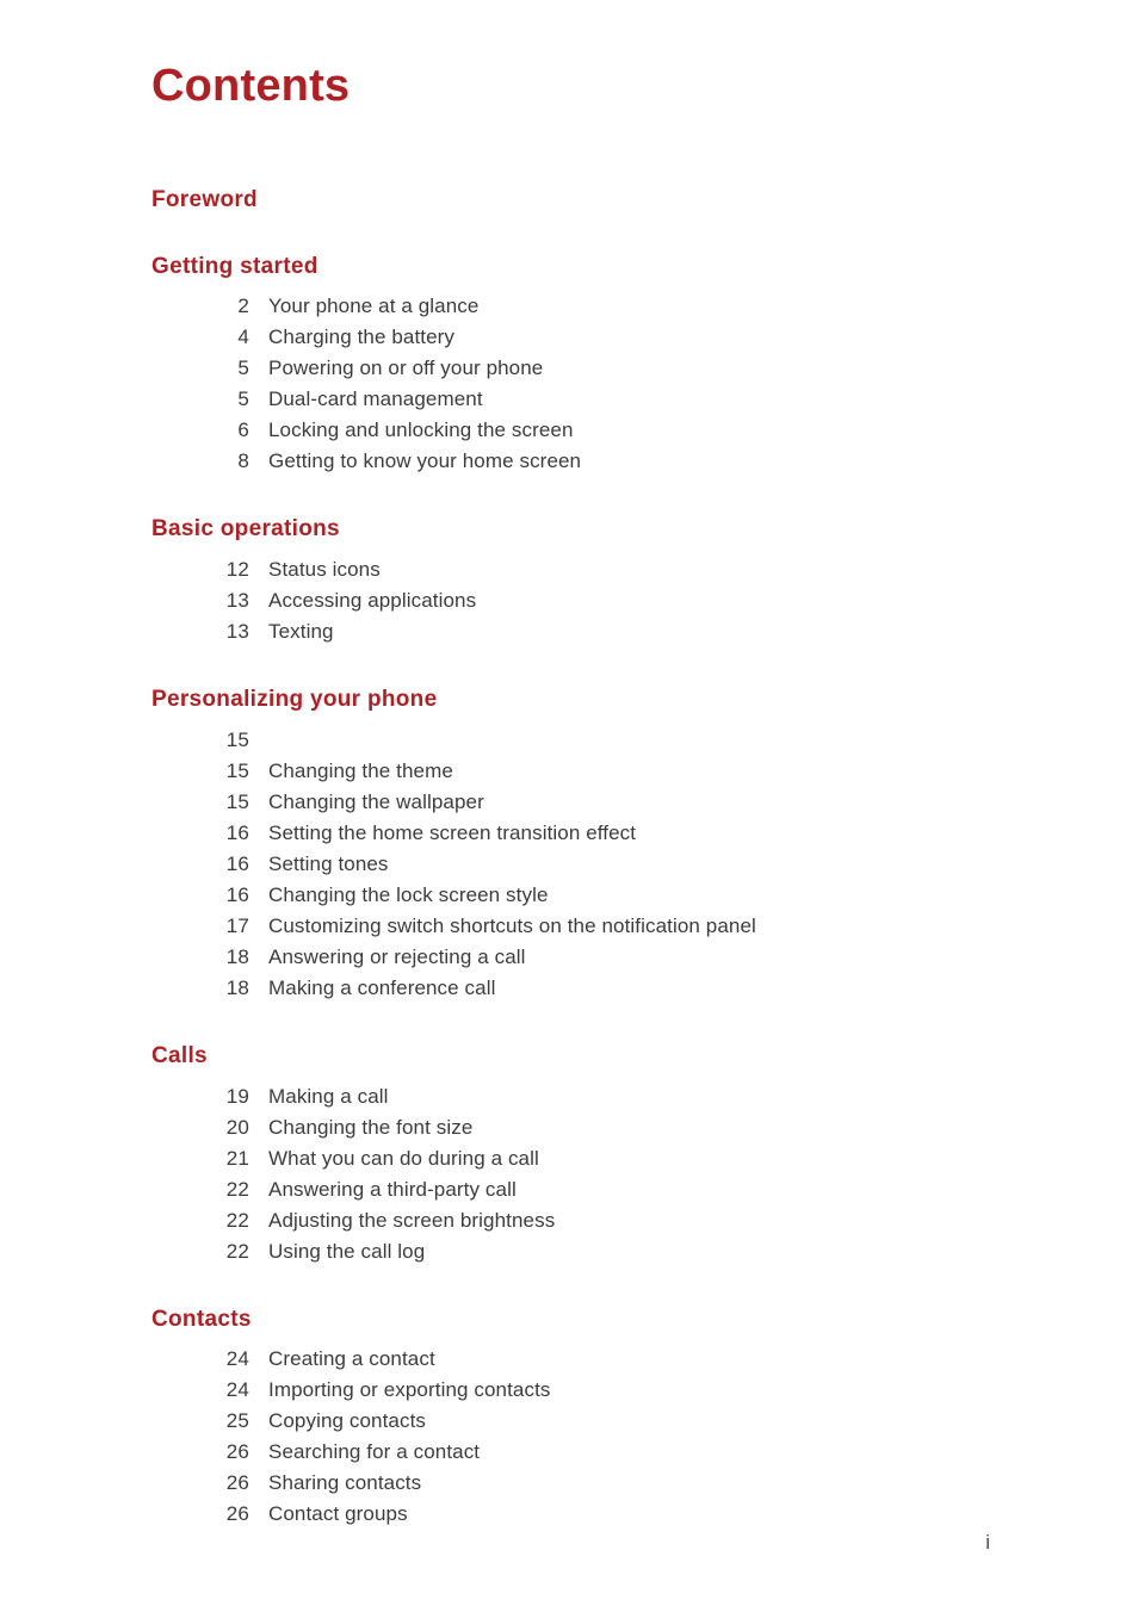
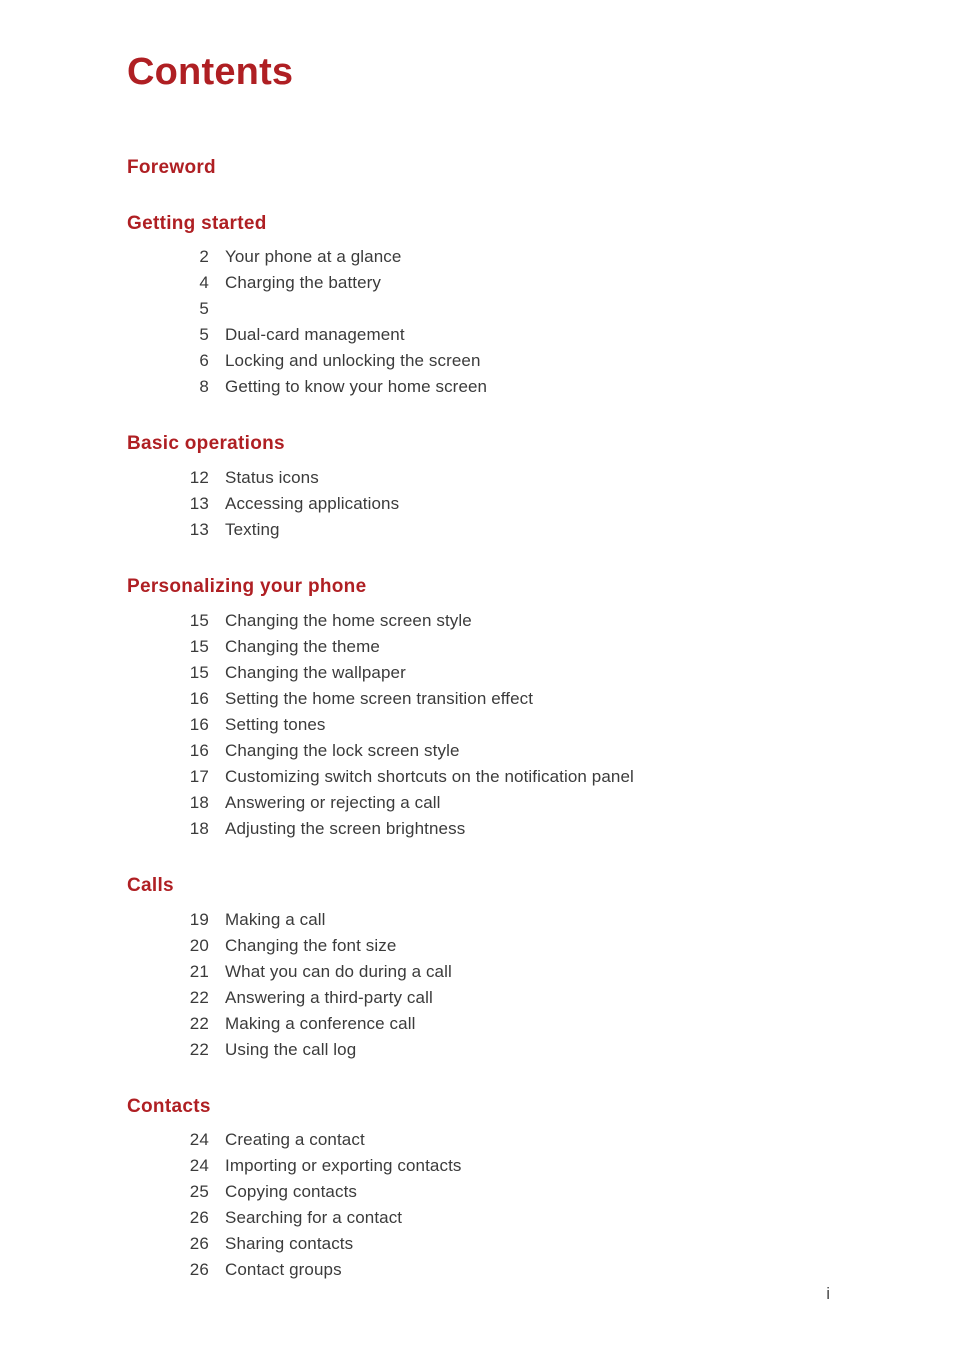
  Contents
  Foreword
  Getting started
  2
  Your phone at a glance
  4
  Charging the battery
  5
- Powering on or off your phone
  5
  Dual-card management
  6
  Locking and unlocking the screen
  8
  Getting to know your home screen
  Basic operations
  12
  Status icons
  13
  Accessing applications
  13
  Texting
  Personalizing your phone
  15
+ Changing the home screen style
  15
  Changing the theme
  15
  Changing the wallpaper
  16
  Setting the home screen transition effect
  16
  Setting tones
  16
  Changing the lock screen style
  17
  Customizing switch shortcuts on the notification panel
  18
  Answering or rejecting a call
  18
- Making a conference call
+ Adjusting the screen brightness
  Calls
  19
  Making a call
  20
  Changing the font size
  21
  What you can do during a call
  22
  Answering a third-party call
  22
- Adjusting the screen brightness
+ Making a conference call
  22
  Using the call log
  Contacts
  24
  Creating a contact
  24
  Importing or exporting contacts
  25
  Copying contacts
  26
  Searching for a contact
  26
  Sharing contacts
  26
  Contact groups
  i
